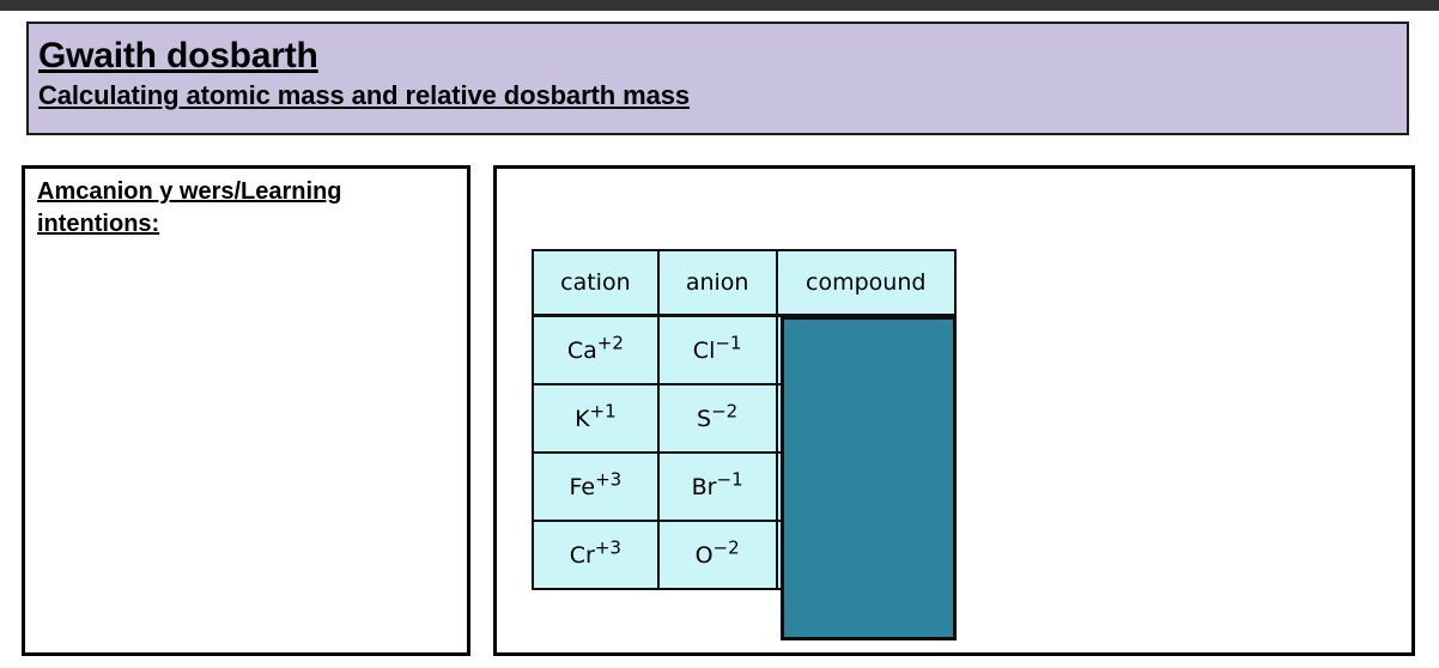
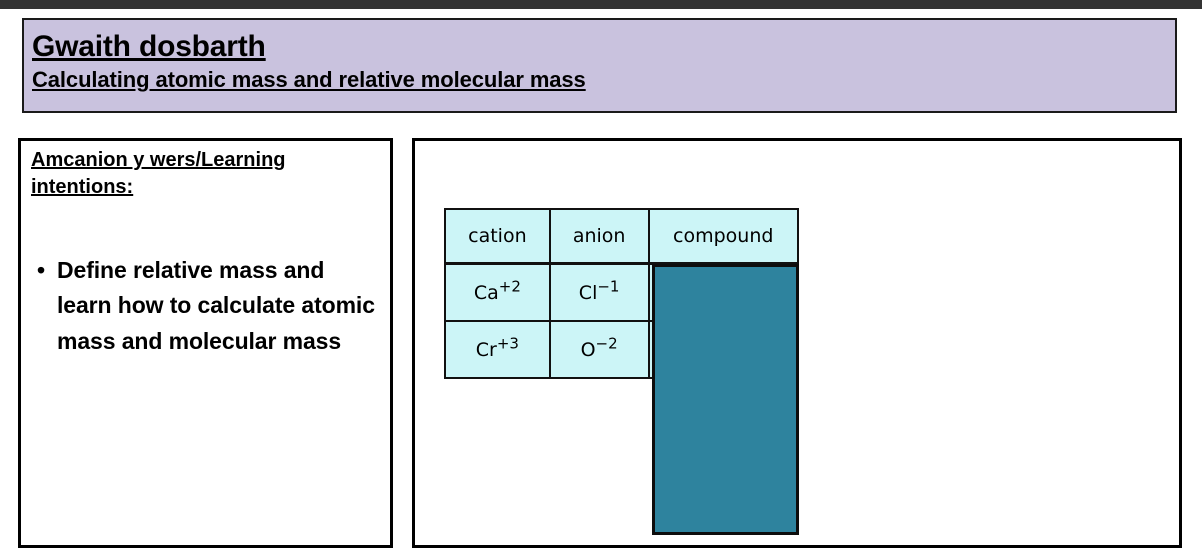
  Gwaith dosbarth
- Calculating atomic mass and relative dosbarth mass
+ Calculating atomic mass and relative molecular mass
  Amcanion y wers/Learning intentions:
+ •
+ Define relative mass and learn how to calculate atomic mass and molecular mass
  cation	anion	compound
  Ca+2	Cl−1
- K+1	S−2
- Fe+3	Br−1
  Cr+3	O−2
